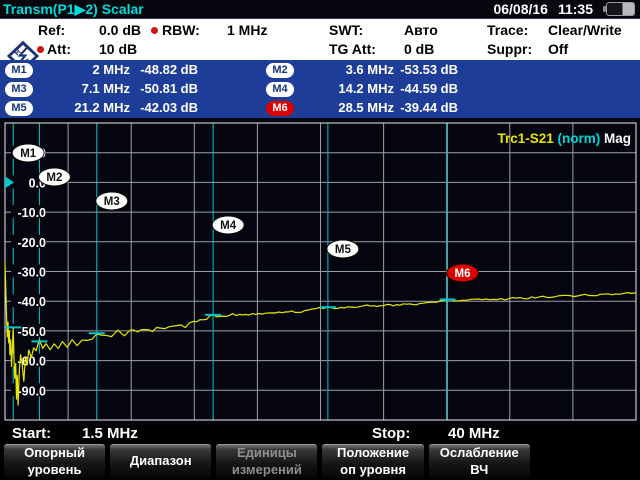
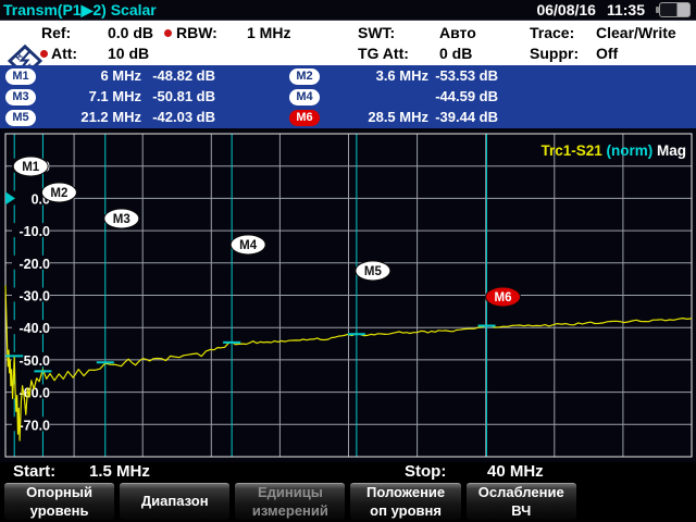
  Transm(P1▶2) Scalar
  06/08/16
  11:35
  Ref:
  0.0 dB
  RBW:
  1 MHz
  SWT:
  Авто
  Trace:
  Clear/Write
  Att:
  10 dB
  TG Att:
  0 dB
  Suppr:
  Off
  M1
- 2 MHz
+ 6 MHz
  -48.82 dB
  M2
  3.6 MHz
  -53.53 dB
  M3
  7.1 MHz
  -50.81 dB
  M4
- 14.2 MHz
  -44.59 dB
  M5
  21.2 MHz
  -42.03 dB
  M6
  28.5 MHz
  -39.44 dB
  -10.0
  -20.0
  -30.0
  -40.0
  -50.0
- -90.0
+ -70.0
  M1
  M2
  M3
  M4
  M5
  M6
  Trc1-S21 (norm) Mag
  Start:
  1.5 MHz
  Stop:
  40 MHz
  Опорный
  уровень
  Диапазон
  Единицы
  измерений
  Положение
  оп уровня
  Ослабление
  ВЧ
